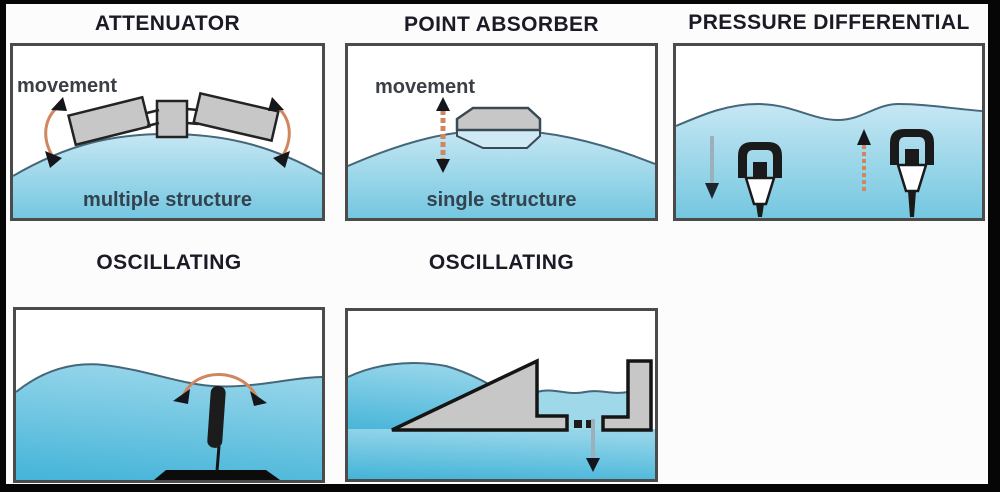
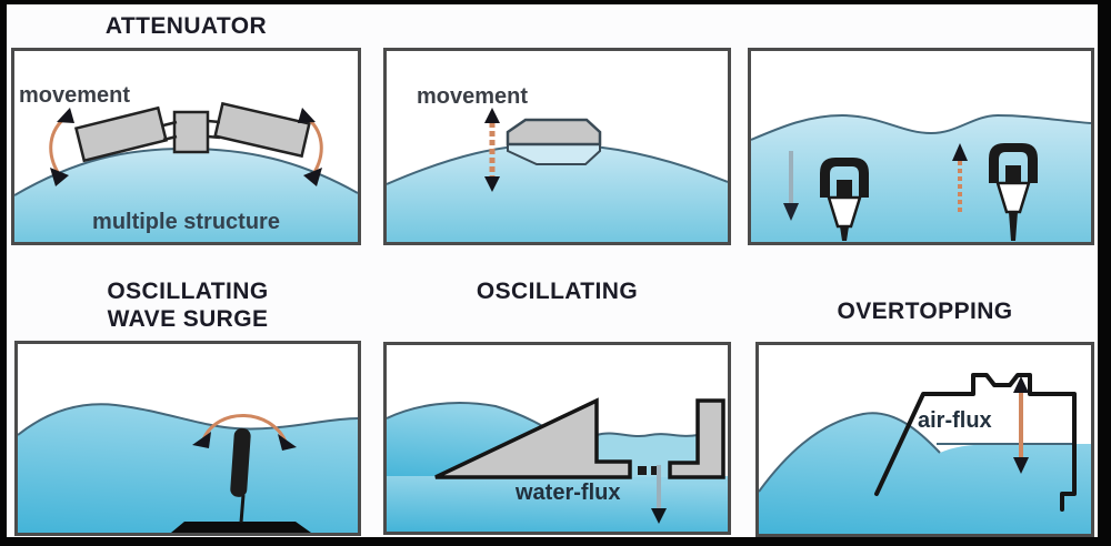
  ATTENUATOR
  movement
  multiple structure
- POINT ABSORBER
  movement
- single structure
- PRESSURE DIFFERENTIAL
  OSCILLATING
+ WAVE SURGE
  OSCILLATING
+ water-flux
+ OVERTOPPING
+ air-flux
